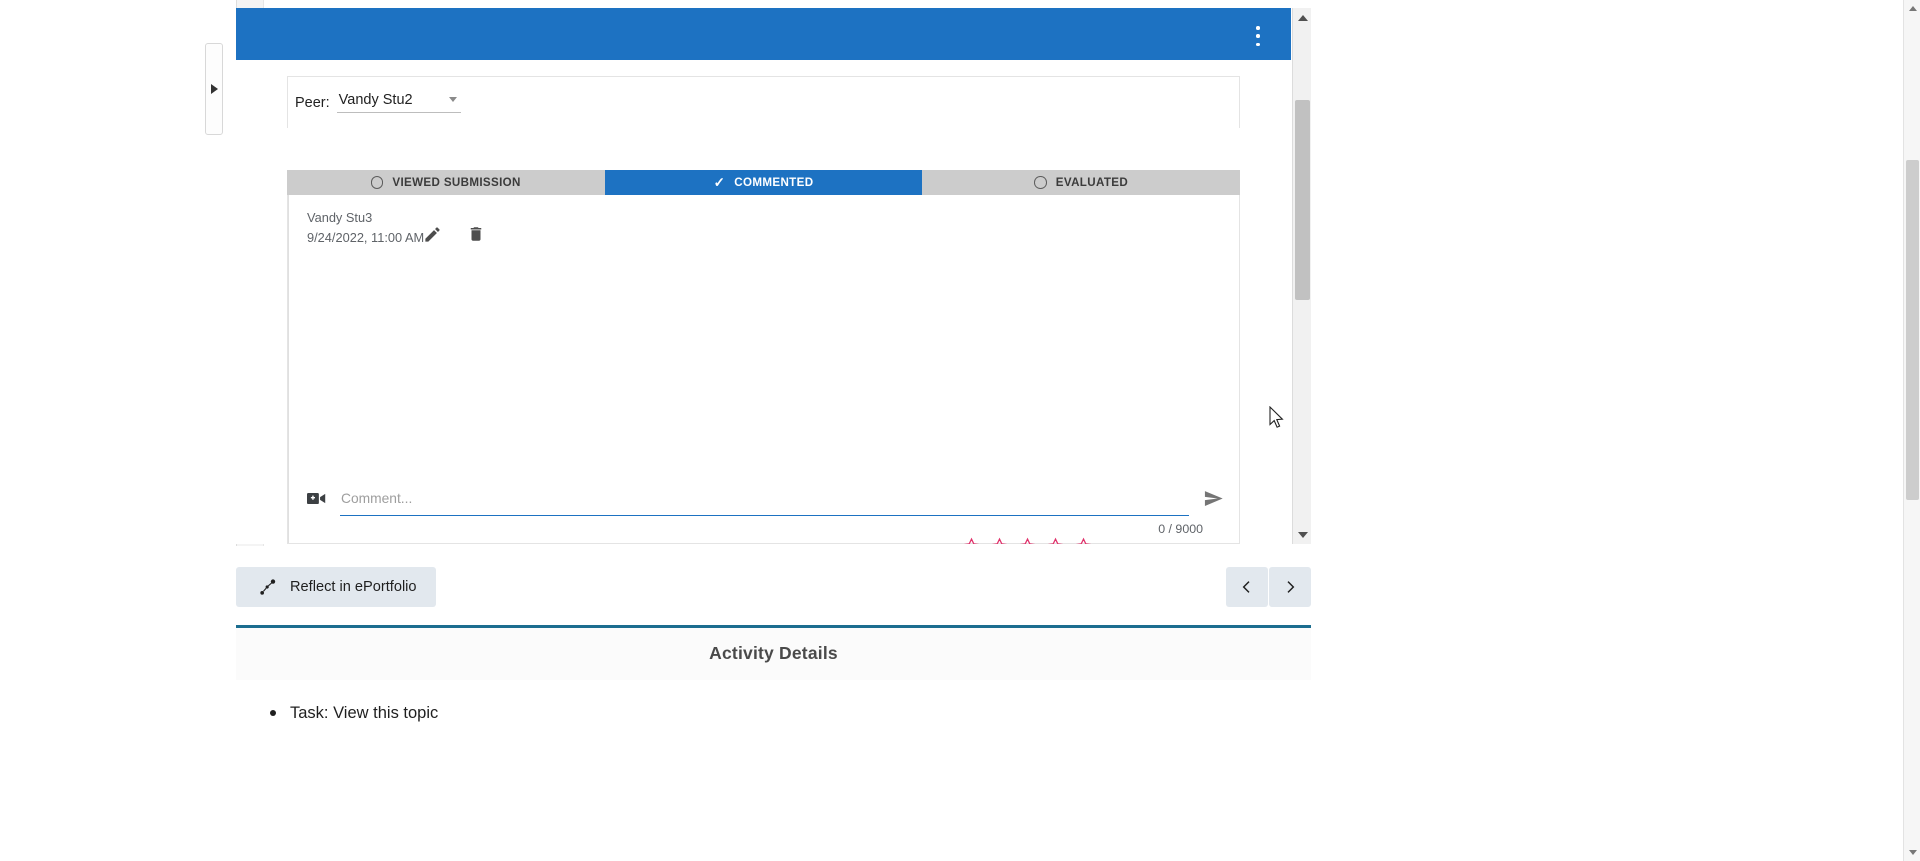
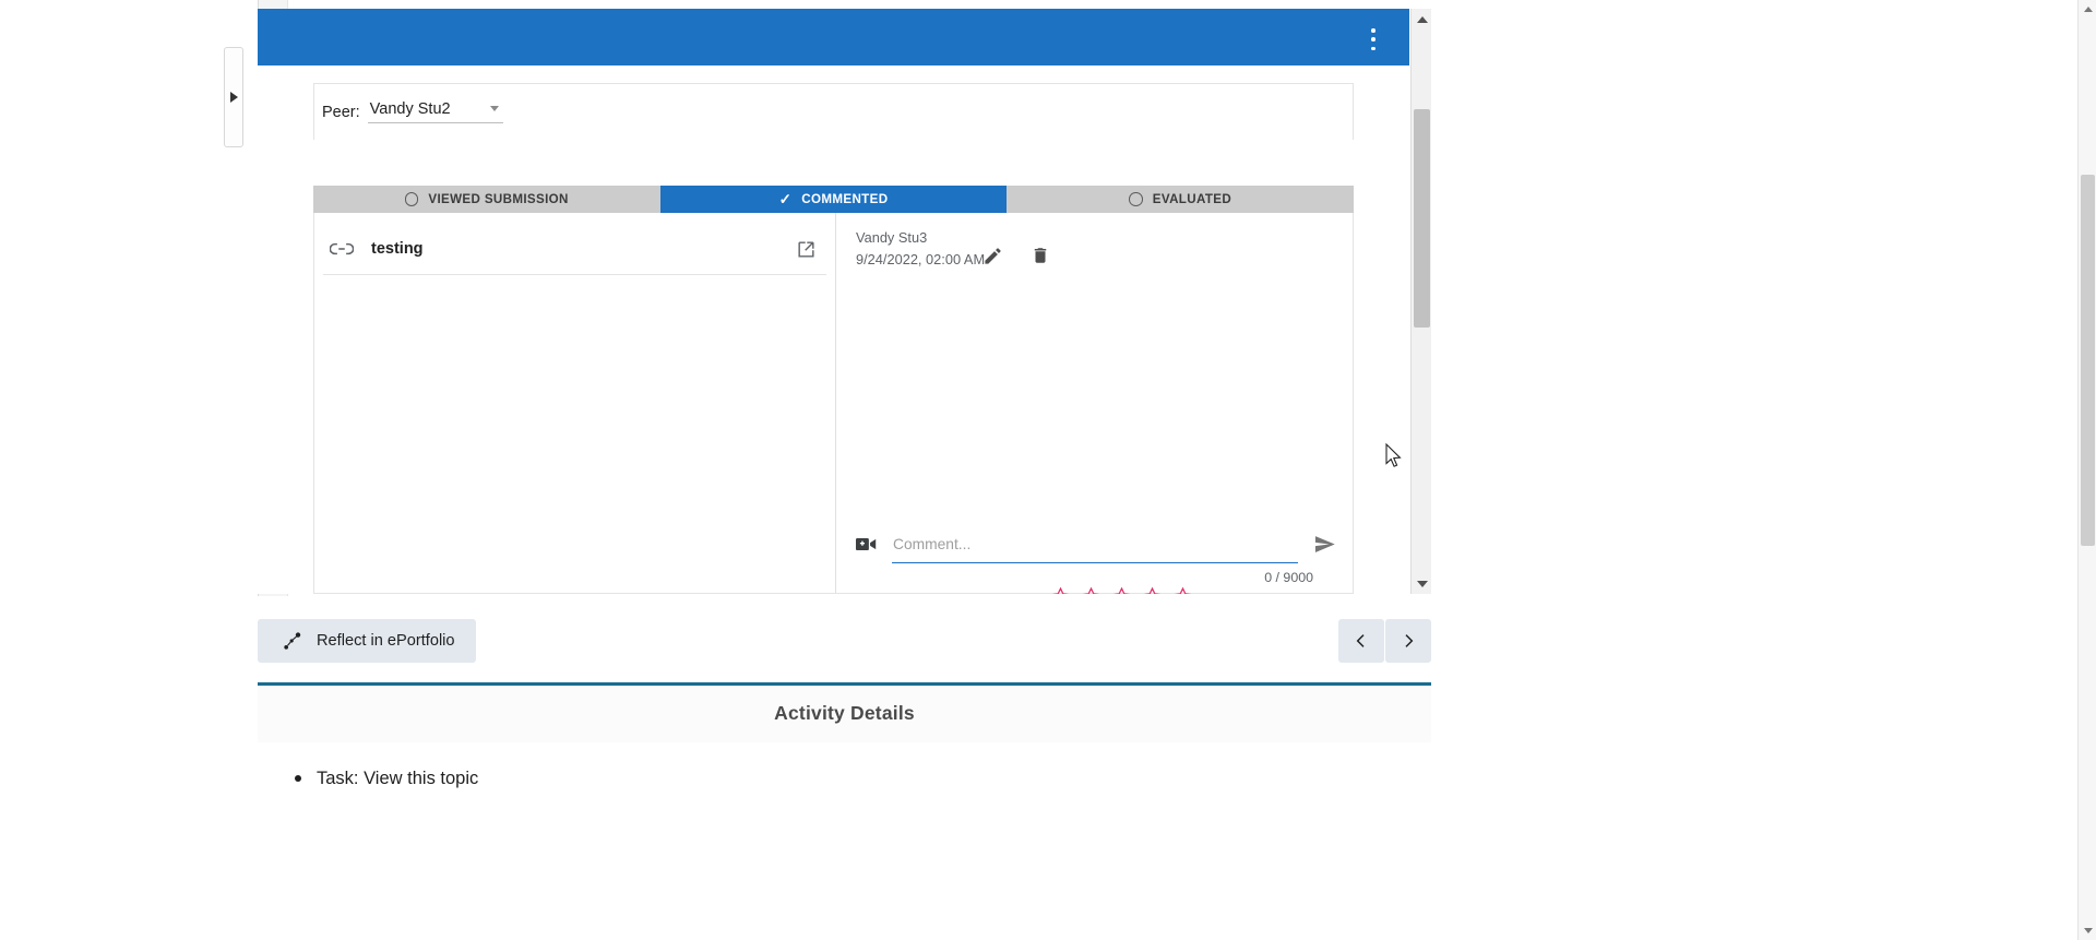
  Peer:
  Vandy Stu2
  VIEWED SUBMISSION
  ✓
  COMMENTED
  EVALUATED
+ testing
  Vandy Stu3
- 9/24/2022, 11:00 AM
+ 9/24/2022, 02:00 AM
  Comment...
  0 / 9000
  Reflect in ePortfolio
  Activity Details
  Task: View this topic
